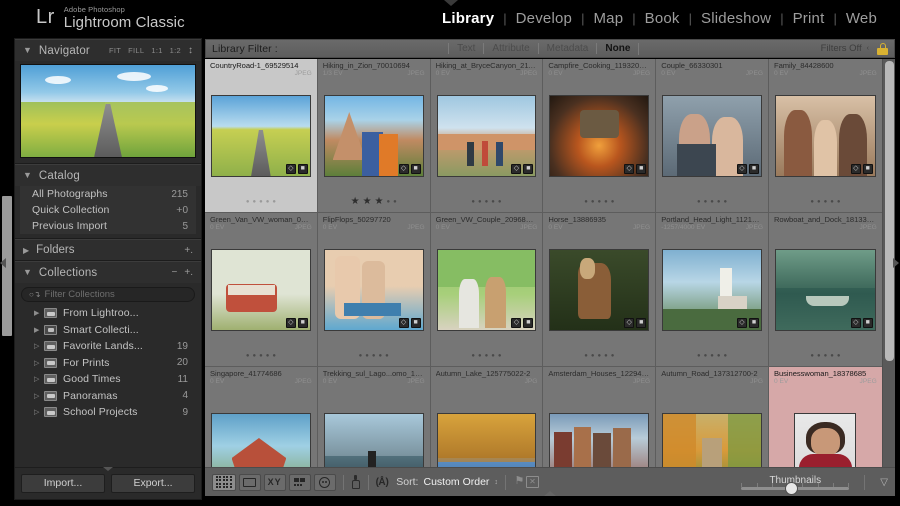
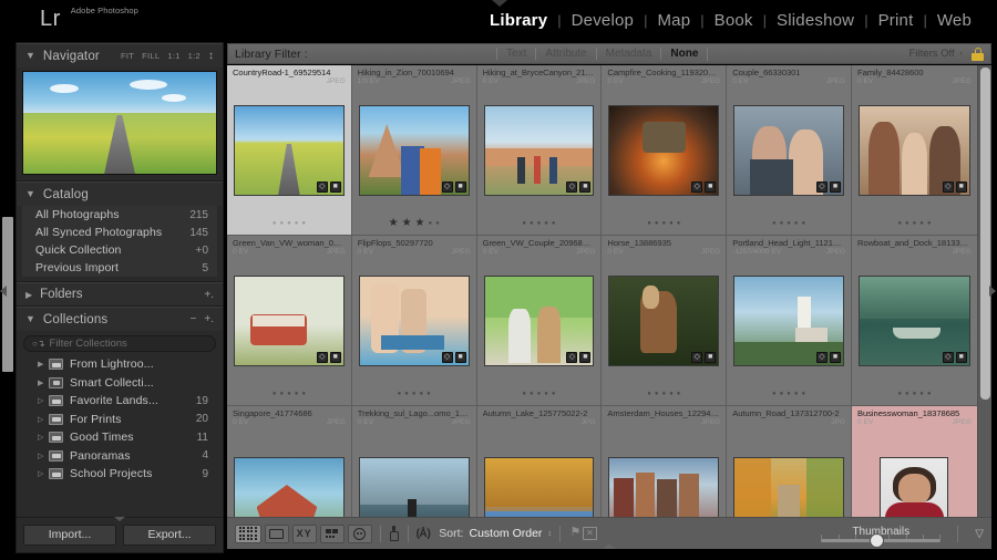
  Lr
  Adobe Photoshop
- Lightroom Classic
  Library
  |
  Develop
  |
  Map
  |
  Book
  |
  Slideshow
  |
  Print
  |
  Web
  ▼
  Navigator
  FIT
  FILL
  1:1
  1:2
  ↕
  ▼
  Catalog
  All Photographs
  215
+ All Synced Photographs
+ 145
  Quick Collection
  +
  0
  Previous Import
  5
  ▶
  Folders
  +.
  ▼
  Collections
  −
  +.
  ○↴
  Filter Collections
  From Lightroo...
  Smart Collecti...
  Favorite Lands...
  19
  For Prints
  20
  Good Times
  11
  Panoramas
  4
  School Projects
  9
  Import...
  Export...
  Library Filter :
  Text
  Attribute
  Metadata
  None
  Filters Off
  CountryRoad-1_69529514
  Hiking_in_Zion_70010694
  ★
  ★
  ★
  Hiking_at_BryceCanyon_2110
  Campfire_Cooking_119320839
  Couple_66330301
  Family_84428600
  Green_Van_VW_woman_0974
  FlipFlops_50297720
  Green_VW_Couple_20968949
  Horse_13886935
  Portland_Head_Light_1121663
  Rowboat_and_Dock_1813310
  Singapore_41774686
  Trekking_sul_Lago...omo_193
  Autumn_Lake_125775022-2
  Amsterdam_Houses_1229403
  Autumn_Road_137312700-2
  Businesswoman_18378685
  XY
  (Å )
  Sort:
  Custom Order
  ⚑
  ✕
  Thumbnails
  ▽
